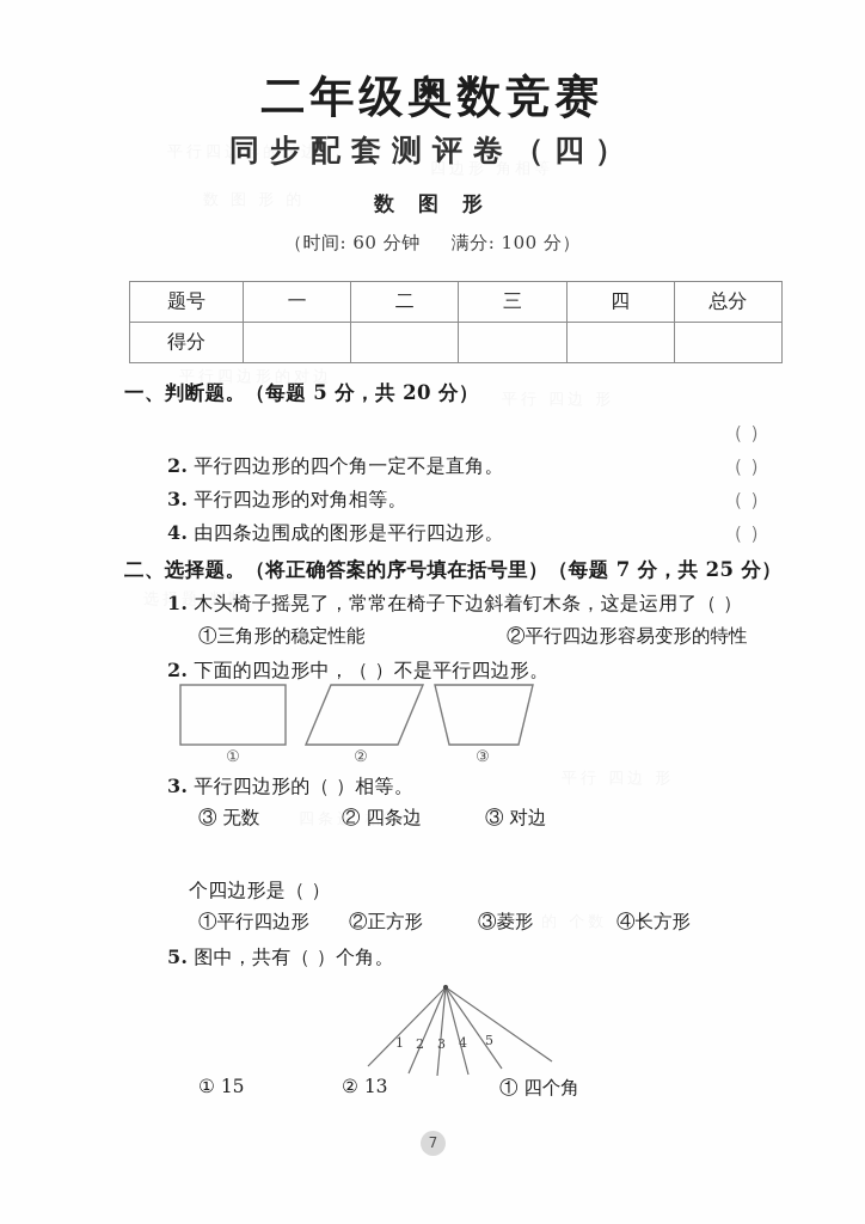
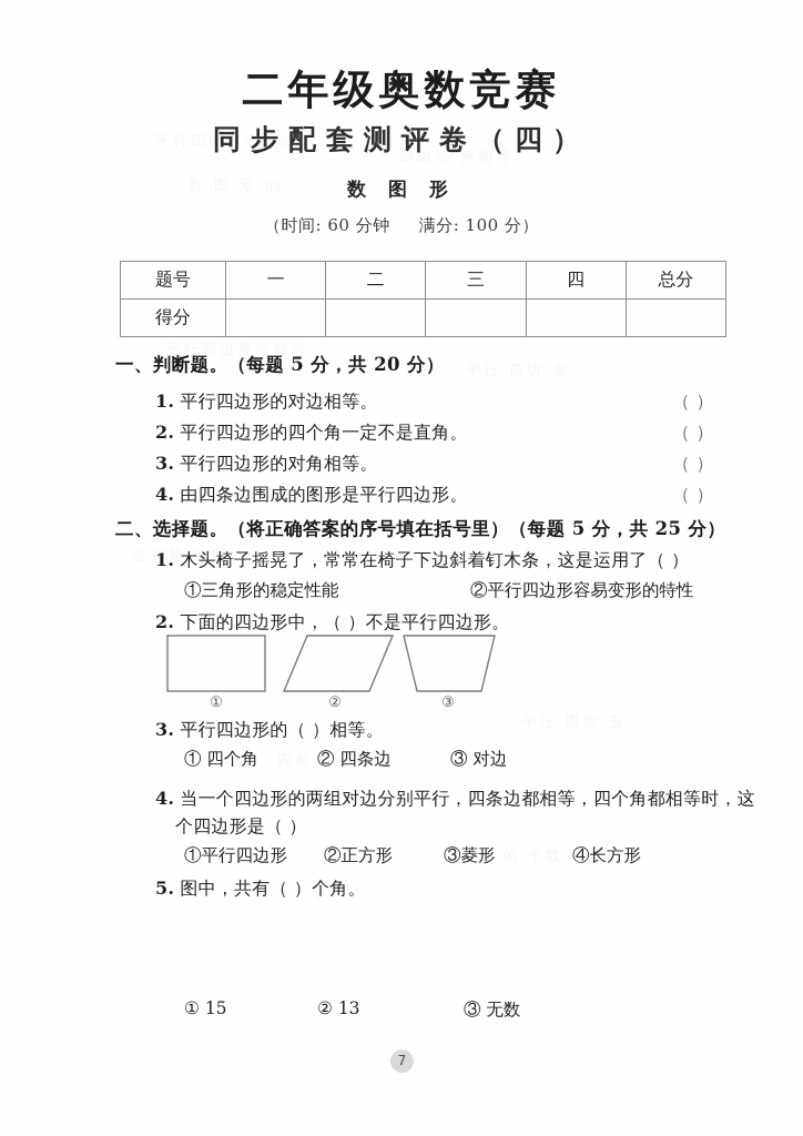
  平行四边形的对边
  四边形 角相等
  选择题 判断
  四条边 相等
  角 的 个数
  平行四边形的对边
  二年级奥数竞赛
  同步配套测评卷（四）
  数 图 形
  （时间: 60 分钟 满分: 100 分）
  题号	一	二	三	四	总分
  得分
  一、判断题。（每题 5 分，共 20 分）
+ 1. 平行四边形的对边相等。
  （ ）
  2. 平行四边形的四个角一定不是直角。
  （ ）
  3. 平行四边形的对角相等。
  （ ）
  4. 由四条边围成的图形是平行四边形。
  （ ）
- 二、选择题。（将正确答案的序号填在括号里）（每题 7 分，共 25 分）
+ 二、选择题。（将正确答案的序号填在括号里）（每题 5 分，共 25 分）
  1. 木头椅子摇晃了，常常在椅子下边斜着钉木条，这是运用了（ ）
  ①三角形的稳定性能
  ②平行四边形容易变形的特性
  2. 下面的四边形中，（ ）不是平行四边形。
  ①
  ②
  ③
  3. 平行四边形的（ ）相等。
- ③ 无数
+ ① 四个角
  ② 四条边
  ③ 对边
+ 4. 当一个四边形的两组对边分别平行，四条边都相等，四个角都相等时，这
  个四边形是（ ）
  ①平行四边形
  ②正方形
  ③菱形
  ④长方形
  5. 图中，共有（ ）个角。
- 1
- 2
- 3
- 4
- 5
  ① 15
  ② 13
- ① 四个角
+ ③ 无数
  7
